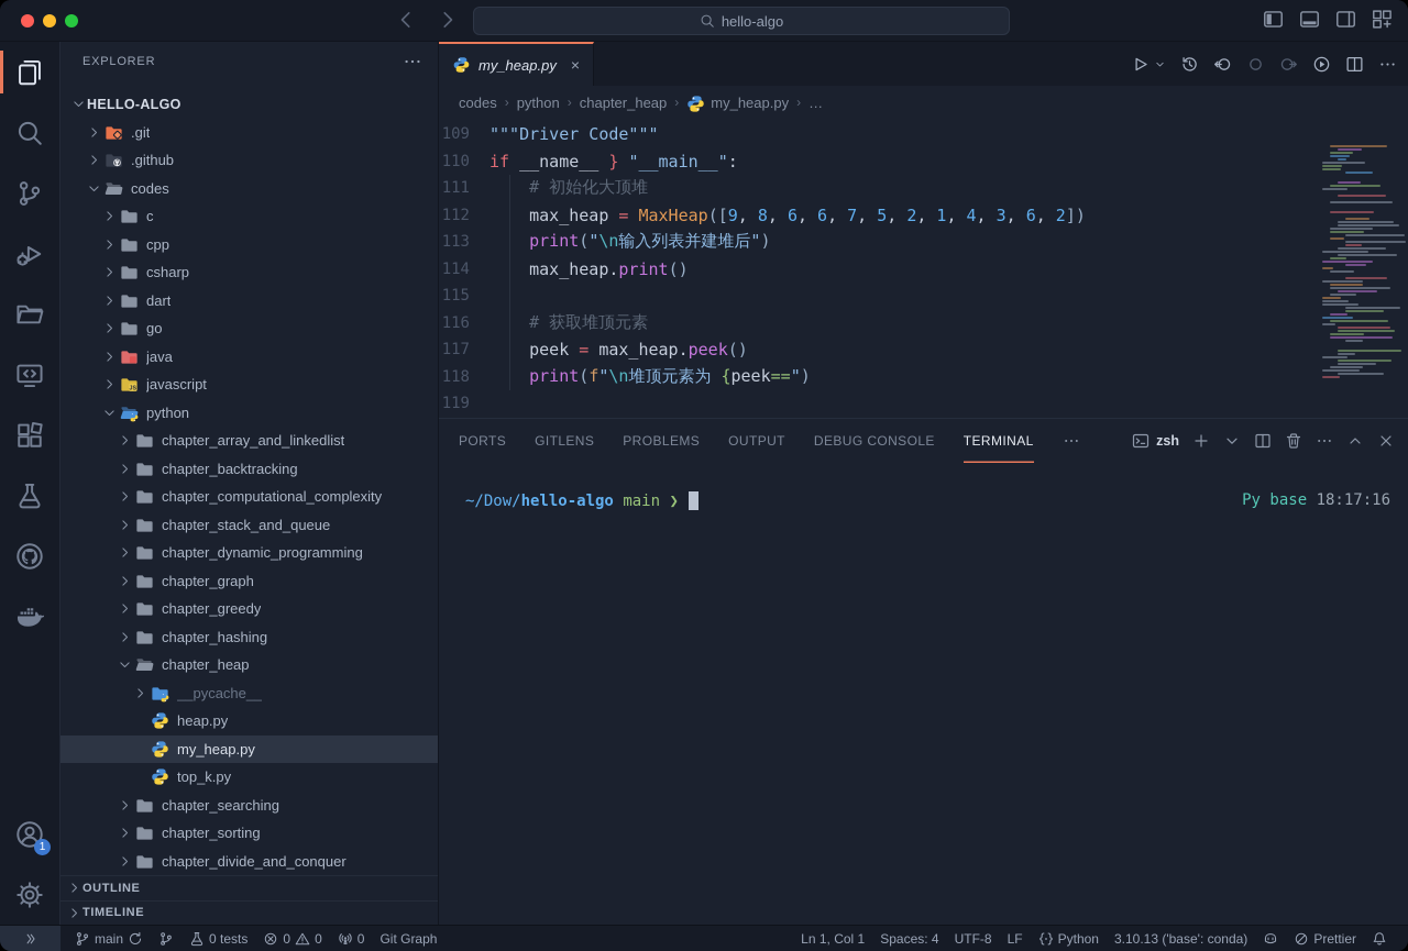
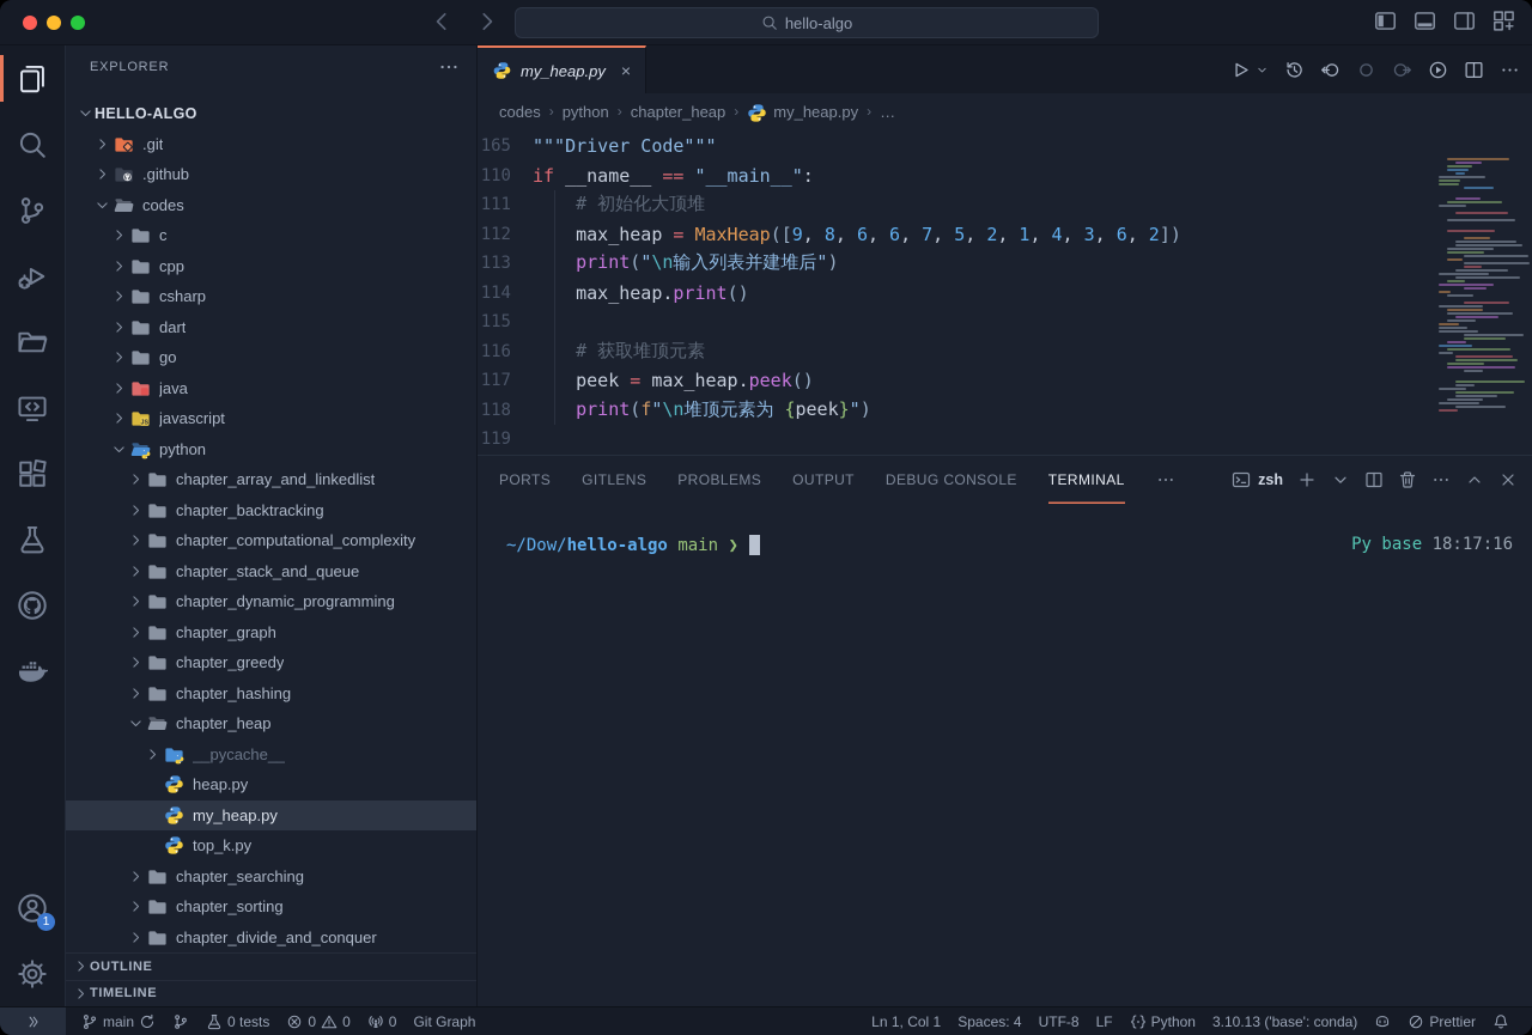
  hello-algo
  1
  EXPLORER
  HELLO-ALGO
  .git
  .github
  codes
  c
  cpp
  csharp
  dart
  go
  java
  javascript
  python
  chapter_array_and_linkedlist
  chapter_backtracking
  chapter_computational_complexity
  chapter_stack_and_queue
  chapter_dynamic_programming
  chapter_graph
  chapter_greedy
  chapter_hashing
  chapter_heap
  __pycache__
  heap.py
  my_heap.py
  top_k.py
  chapter_searching
  chapter_sorting
  chapter_divide_and_conquer
  OUTLINE
  TIMELINE
  my_heap.py
  ×
  codes
  ›
  python
  ›
  chapter_heap
  ›
  my_heap.py
  ›
  …
- 109
+ 165
  """Driver Code"""
  110
- if __name__ } "__main__":
+ if __name__ == "__main__":
  111
  # 初始化大顶堆
  112
  max_heap = MaxHeap([9, 8, 6, 6, 7, 5, 2, 1, 4, 3, 6, 2])
  113
  print("\n输入列表并建堆后")
  114
  max_heap.print()
  115
  116
  # 获取堆顶元素
  117
  peek = max_heap.peek()
  118
- print(f"\n堆顶元素为 {peek==")
+ print(f"\n堆顶元素为 {peek}")
  119
  PORTS
  GITLENS
  PROBLEMS
  OUTPUT
  DEBUG CONSOLE
  TERMINAL
  zsh
  ~/Dow/
  hello-algo
  main
  ❯
  Py base 18:17:16
  main
  0 tests
  0
  0
  0
  Git Graph
  Ln 1, Col 1
  Spaces: 4
  UTF-8
  LF
  Python
  3.10.13 ('base': conda)
  Prettier
